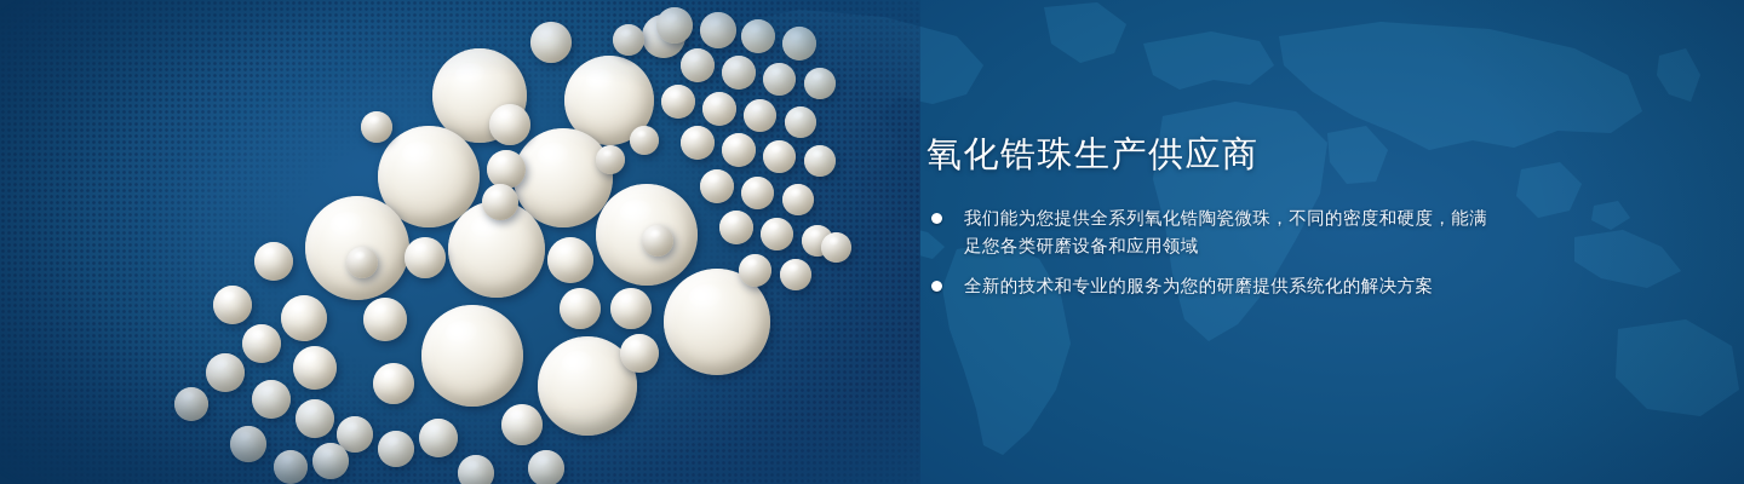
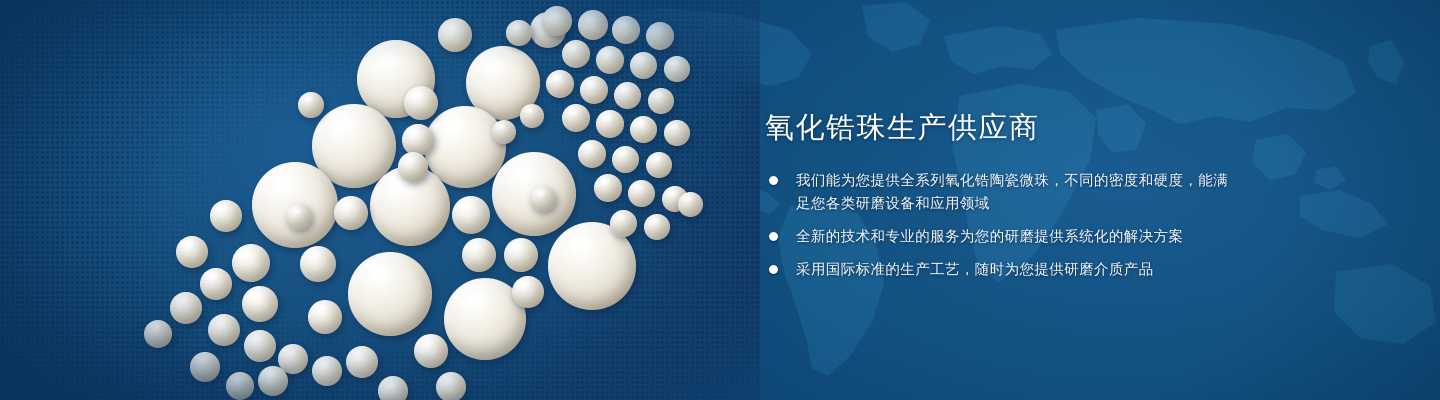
  氧化锆珠生产供应商
  我们能为您提供全系列氧化锆陶瓷微珠，不同的密度和硬度，能满足您各类研磨设备和应用领域
  全新的技术和专业的服务为您的研磨提供系统化的解决方案
+ 采用国际标准的生产工艺，随时为您提供研磨介质产品
